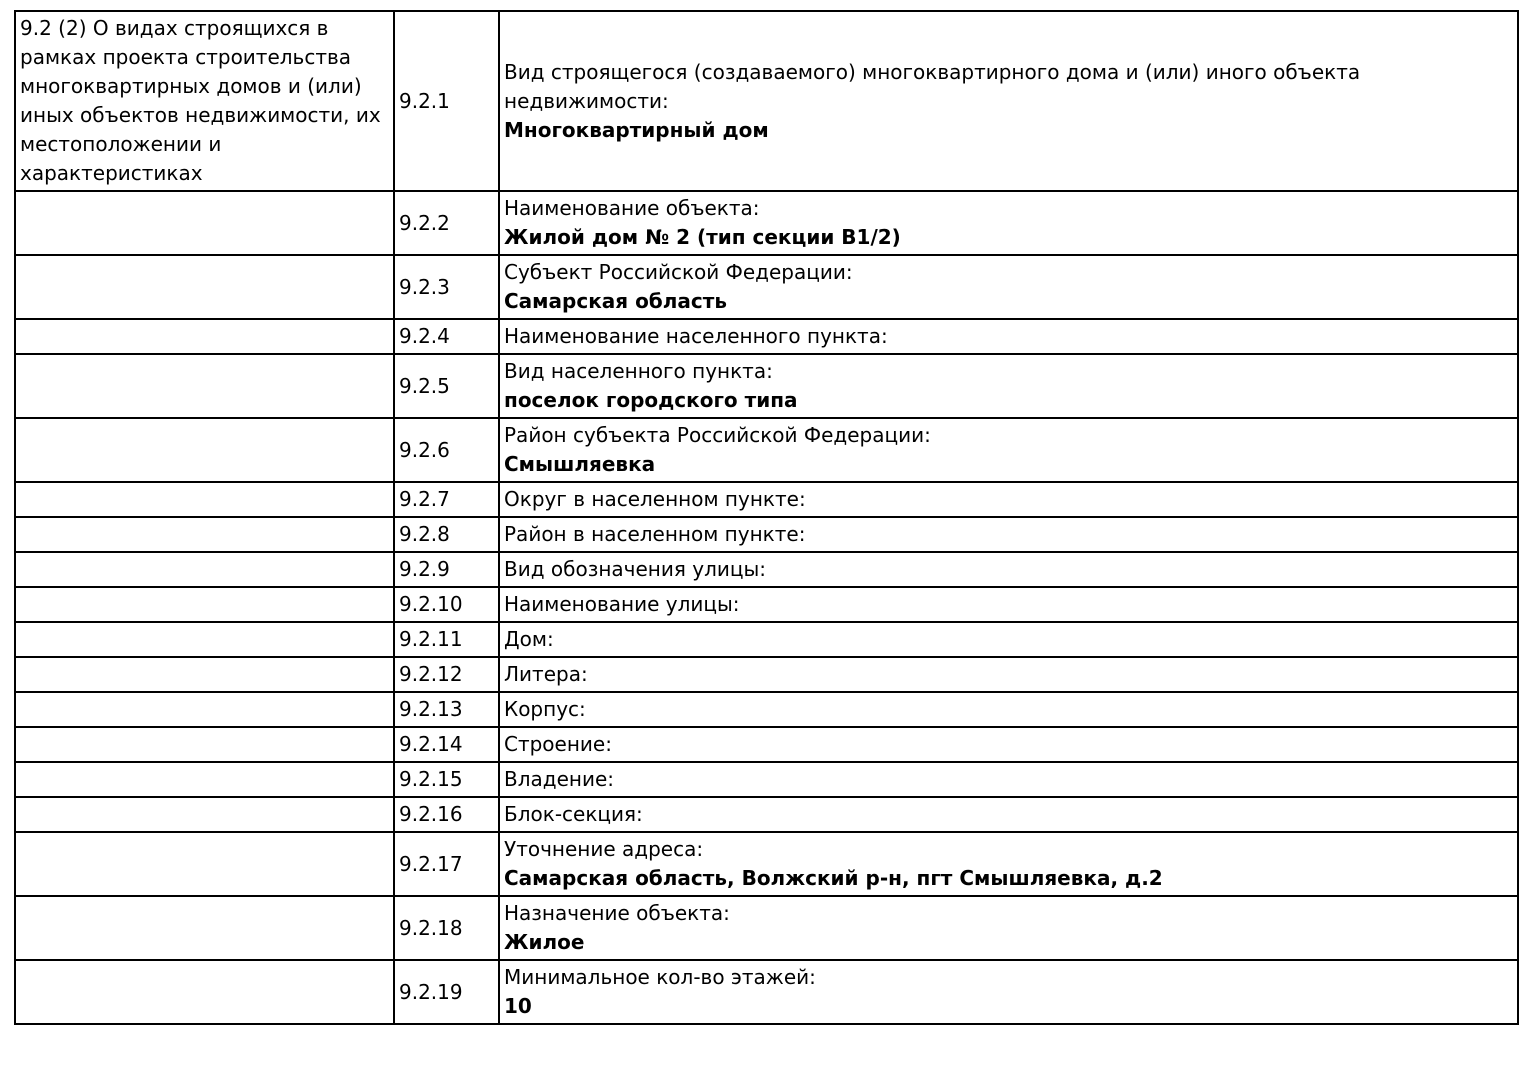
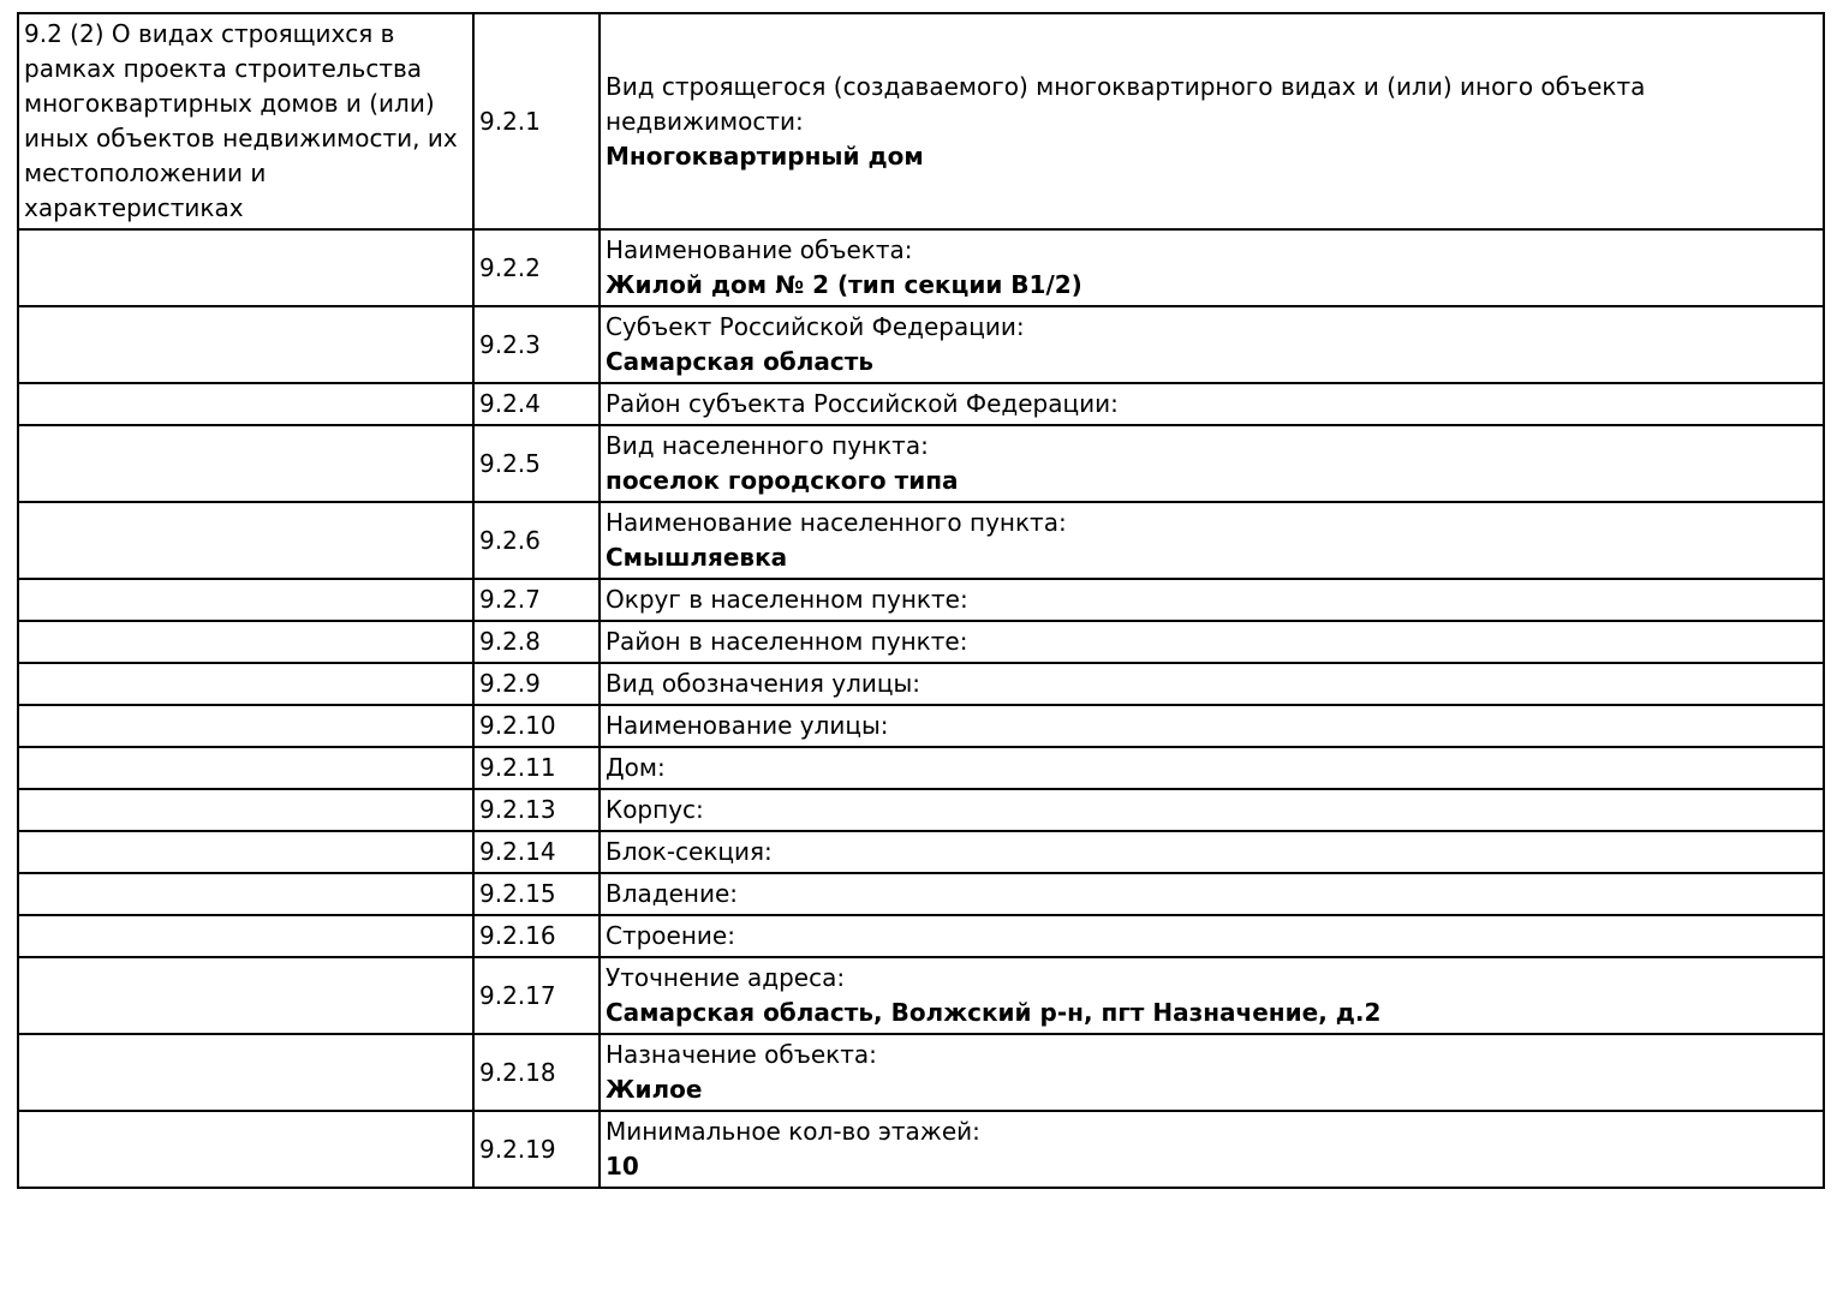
- 9.2 (2) О видах строящихся в рамках проекта строительства многоквартирных домов и (или) иных объектов недвижимости, их местоположении и характеристиках	9.2.1	Вид строящегося (создаваемого) многоквартирного дома и (или) иного объекта недвижимости:Многоквартирный дом
+ 9.2 (2) О видах строящихся в рамках проекта строительства многоквартирных домов и (или) иных объектов недвижимости, их местоположении и характеристиках	9.2.1	Вид строящегося (создаваемого) многоквартирного видах и (или) иного объекта недвижимости:Многоквартирный дом
  	9.2.2	Наименование объекта:Жилой дом № 2 (тип секции В1/2)
  	9.2.3	Субъект Российской Федерации:Самарская область
- 	9.2.4	Наименование населенного пункта:
+ 	9.2.4	Район субъекта Российской Федерации:
  	9.2.5	Вид населенного пункта:поселок городского типа
- 	9.2.6	Район субъекта Российской Федерации:Смышляевка
+ 	9.2.6	Наименование населенного пункта:Смышляевка
  	9.2.7	Округ в населенном пункте:
  	9.2.8	Район в населенном пункте:
  	9.2.9	Вид обозначения улицы:
  	9.2.10	Наименование улицы:
  	9.2.11	Дом:
- 	9.2.12	Литера:
  	9.2.13	Корпус:
- 	9.2.14	Строение:
+ 	9.2.14	Блок-секция:
  	9.2.15	Владение:
- 	9.2.16	Блок-секция:
+ 	9.2.16	Строение:
- 	9.2.17	Уточнение адреса:Самарская область, Волжский р-н, пгт Смышляевка, д.2
+ 	9.2.17	Уточнение адреса:Самарская область, Волжский р-н, пгт Назначение, д.2
  	9.2.18	Назначение объекта:Жилое
  	9.2.19	Минимальное кол-во этажей:10
